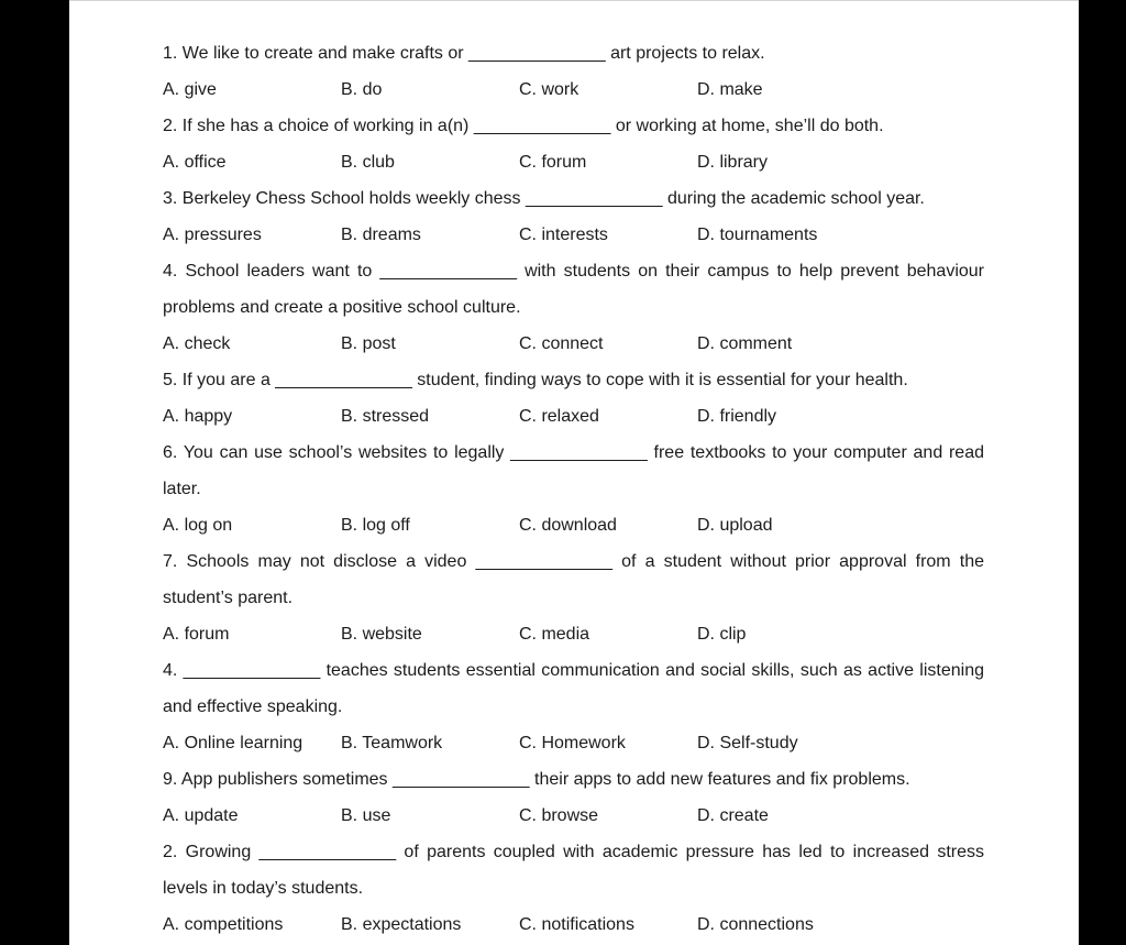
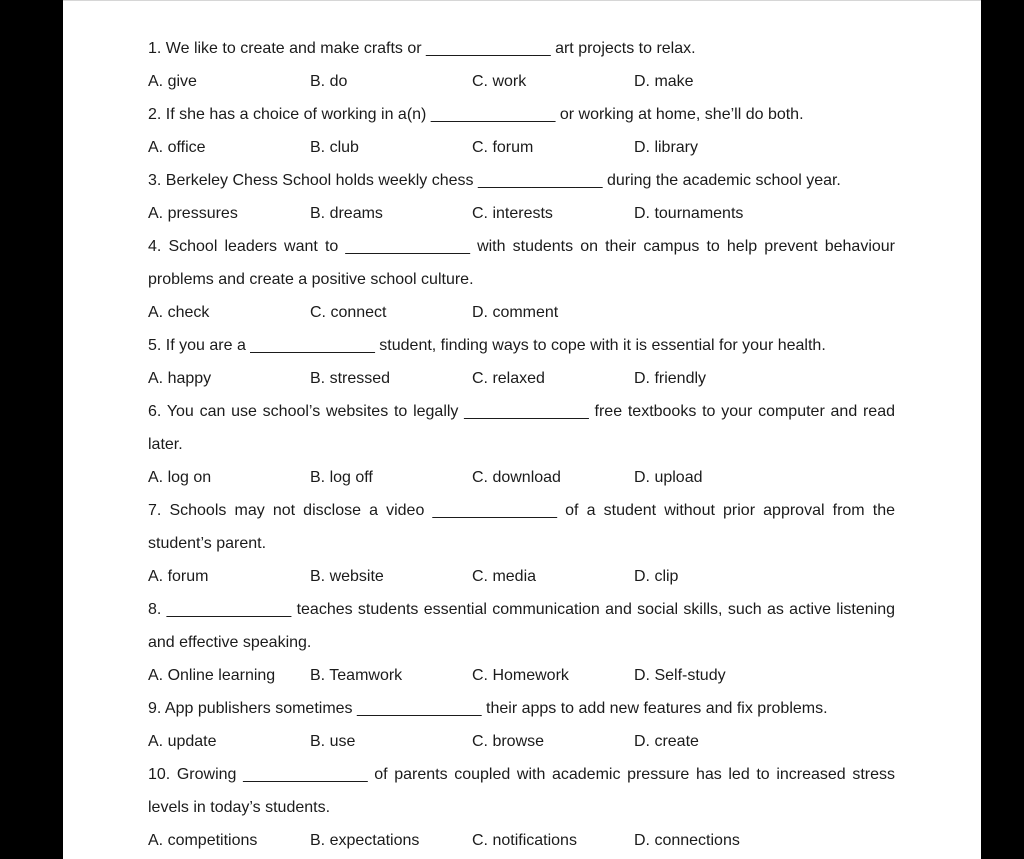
  1. We like to create and make crafts or ______________ art projects to relax.
  A. give
  B. do
  C. work
  D. make
  2. If she has a choice of working in a(n) ______________ or working at home, she’ll do both.
  A. office
  B. club
  C. forum
  D. library
  3. Berkeley Chess School holds weekly chess ______________ during the academic school year.
  A. pressures
  B. dreams
  C. interests
  D. tournaments
  4. School leaders want to ______________ with students on their campus to help prevent behaviour problems and create a positive school culture.
  A. check
- B. post
  C. connect
  D. comment
  5. If you are a ______________ student, finding ways to cope with it is essential for your health.
  A. happy
  B. stressed
  C. relaxed
  D. friendly
  6. You can use school’s websites to legally ______________ free textbooks to your computer and read later.
  A. log on
  B. log off
  C. download
  D. upload
  7. Schools may not disclose a video ______________ of a student without prior approval from the student’s parent.
  A. forum
  B. website
  C. media
  D. clip
- 4. ______________ teaches students essential communication and social skills, such as active listening and effective speaking.
+ 8. ______________ teaches students essential communication and social skills, such as active listening and effective speaking.
  A. Online learning
  B. Teamwork
  C. Homework
  D. Self-study
  9. App publishers sometimes ______________ their apps to add new features and fix problems.
  A. update
  B. use
  C. browse
  D. create
- 2. Growing ______________ of parents coupled with academic pressure has led to increased stress levels in today’s students.
+ 10. Growing ______________ of parents coupled with academic pressure has led to increased stress levels in today’s students.
  A. competitions
  B. expectations
  C. notifications
  D. connections
